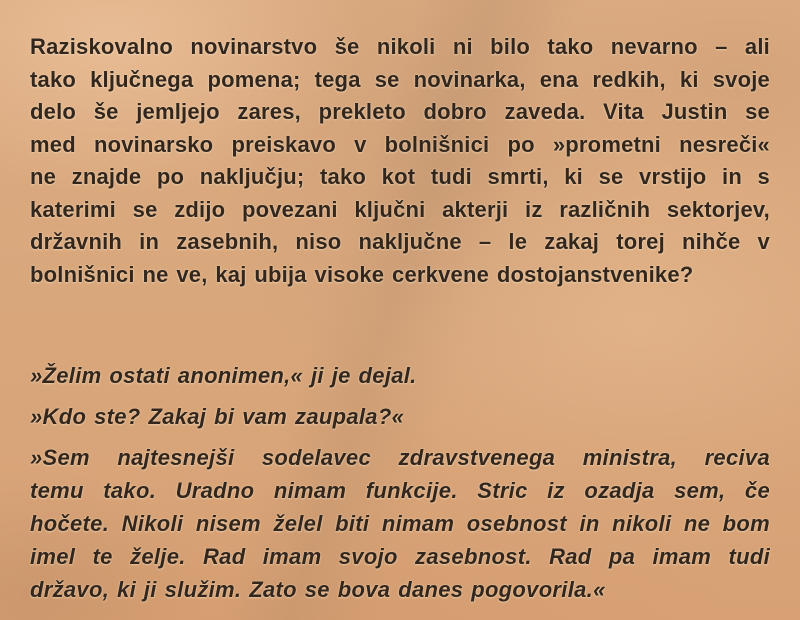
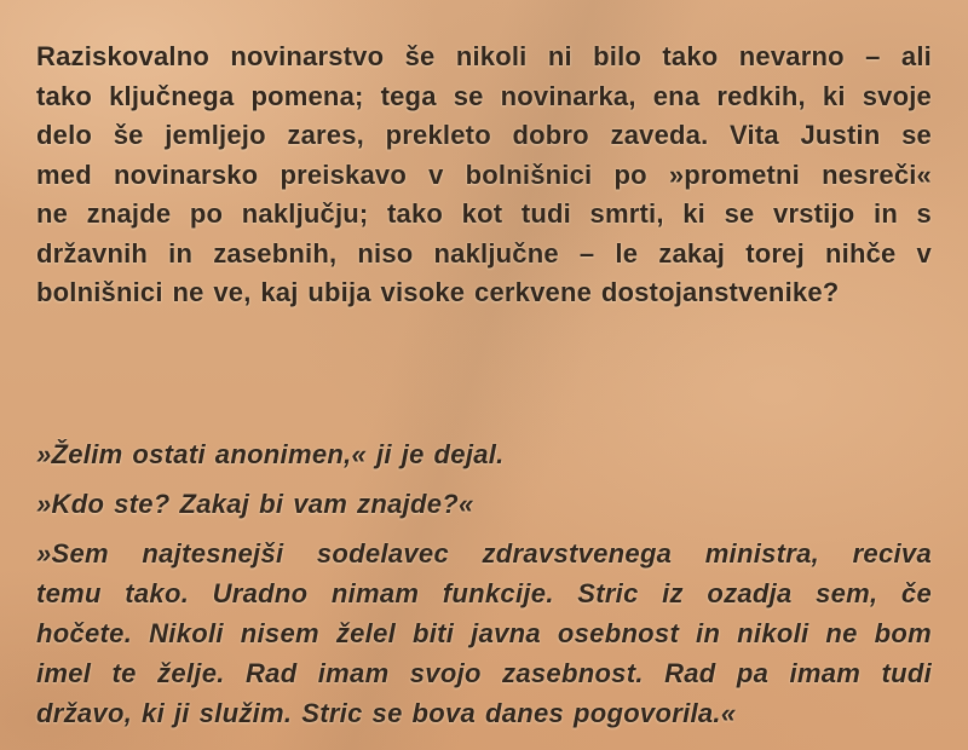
  Raziskovalno novinarstvo še nikoli ni bilo tako nevarno – ali
  tako ključnega pomena; tega se novinarka, ena redkih, ki svoje
  delo še jemljejo zares, prekleto dobro zaveda. Vita Justin se
  med novinarsko preiskavo v bolnišnici po »prometni nesreči«
  ne znajde po naključju; tako kot tudi smrti, ki se vrstijo in s
- katerimi se zdijo povezani ključni akterji iz različnih sektorjev,
  državnih in zasebnih, niso naključne – le zakaj torej nihče v
  bolnišnici ne ve, kaj ubija visoke cerkvene dostojanstvenike?
  »Želim ostati anonimen,« ji je dejal.
- »Kdo ste? Zakaj bi vam zaupala?«
+ »Kdo ste? Zakaj bi vam znajde?«
  »Sem najtesnejši sodelavec zdravstvenega ministra, reciva
  temu tako. Uradno nimam funkcije. Stric iz ozadja sem, če
- hočete. Nikoli nisem želel biti nimam osebnost in nikoli ne bom
+ hočete. Nikoli nisem želel biti javna osebnost in nikoli ne bom
  imel te želje. Rad imam svojo zasebnost. Rad pa imam tudi
- državo, ki ji služim. Zato se bova danes pogovorila.«
+ državo, ki ji služim. Stric se bova danes pogovorila.«
